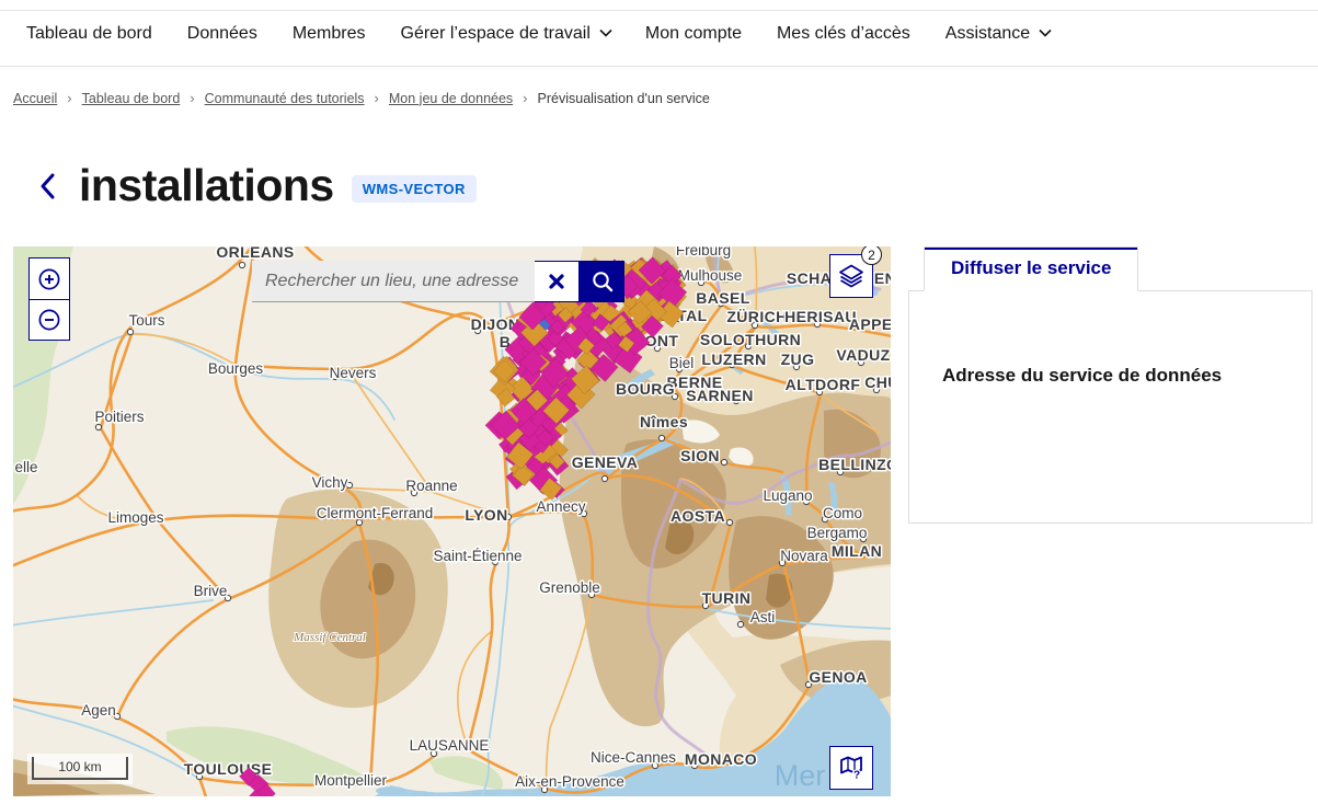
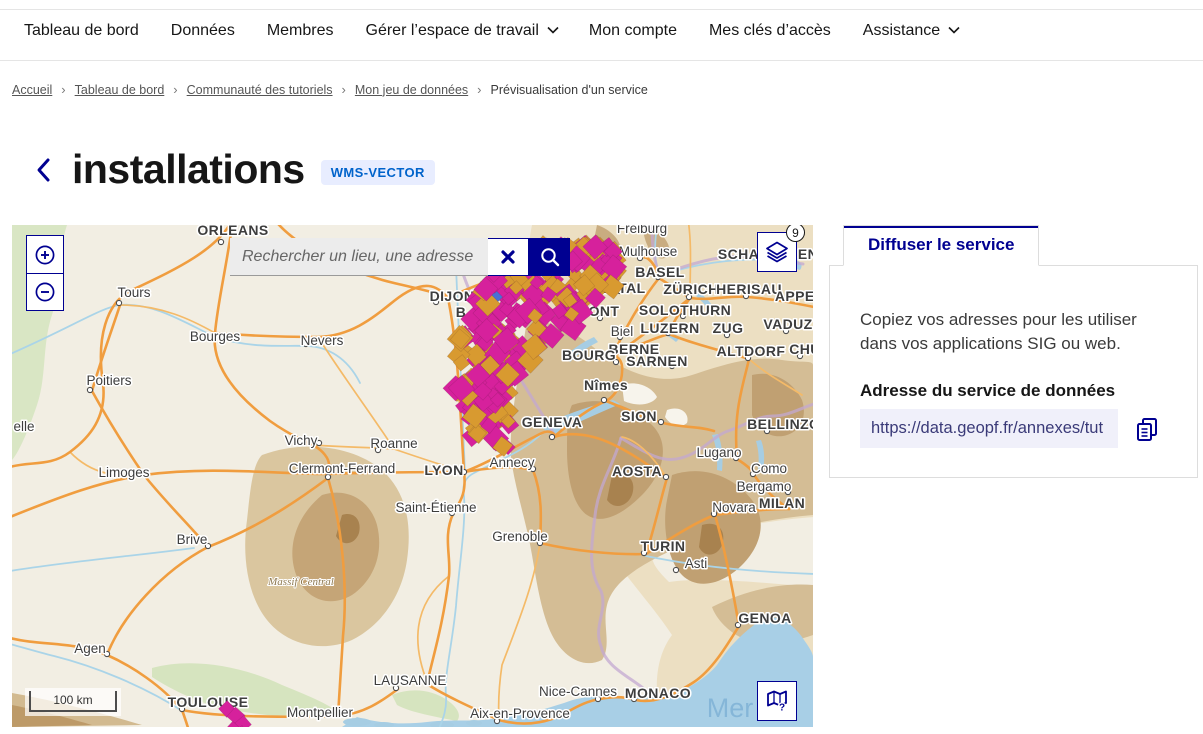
  Tableau de bord
  Données
  Membres
  Gérer l’espace de travail
  Mon compte
  Mes clés d’accès
  Assistance
  Accueil
  ›
  Tableau de bord
  ›
  Communauté des tutoriels
  ›
  Mon jeu de données
  ›
  Prévisualisation d'un service
  installations
  WMS-VECTOR
  ORLEANS
  Tours
  Bourges
  Nevers
  DIJO
  B
  Poitiers
  elle
  Vichy
  Roanne
  Limoges
  Clermont-Ferrand
  LYON
  Annecy
  Saint-Étienne
  Grenoble
  Brive
  Massif Central
  Agen
  TOULOUSE
  Montpellier
  LAUSANNE
  Aix-en-Provence
  Nice-Cannes
  MONACO
  Mer
  GENOA
  TURIN
  Asti
  MILAN
  Novara
  Bergamo
  Como
  Lugano
  BELLINZ
  AOSTA
  SION
  GENEVA
  Nîmes
  BERNE
  SARNEN
  BOURG
  LUZERN
  Biel
  SOLOTHURN
  ZUG
  ZÜRICH
  HERISAU
  APPE
  VADUZ
  ALTDORF
  BASEL
  Mulhouse
  Freiburg
  SCHA
  EN
  ONT
  Rechercher un lieu, une adresse
- 2
+ 9
  100 km
  ?
  Diffuser le service
+ Copiez vos adresses pour les utiliser dans vos applications SIG ou web.
  Adresse du service de données
+ https://data.geopf.fr/annexes/tut
